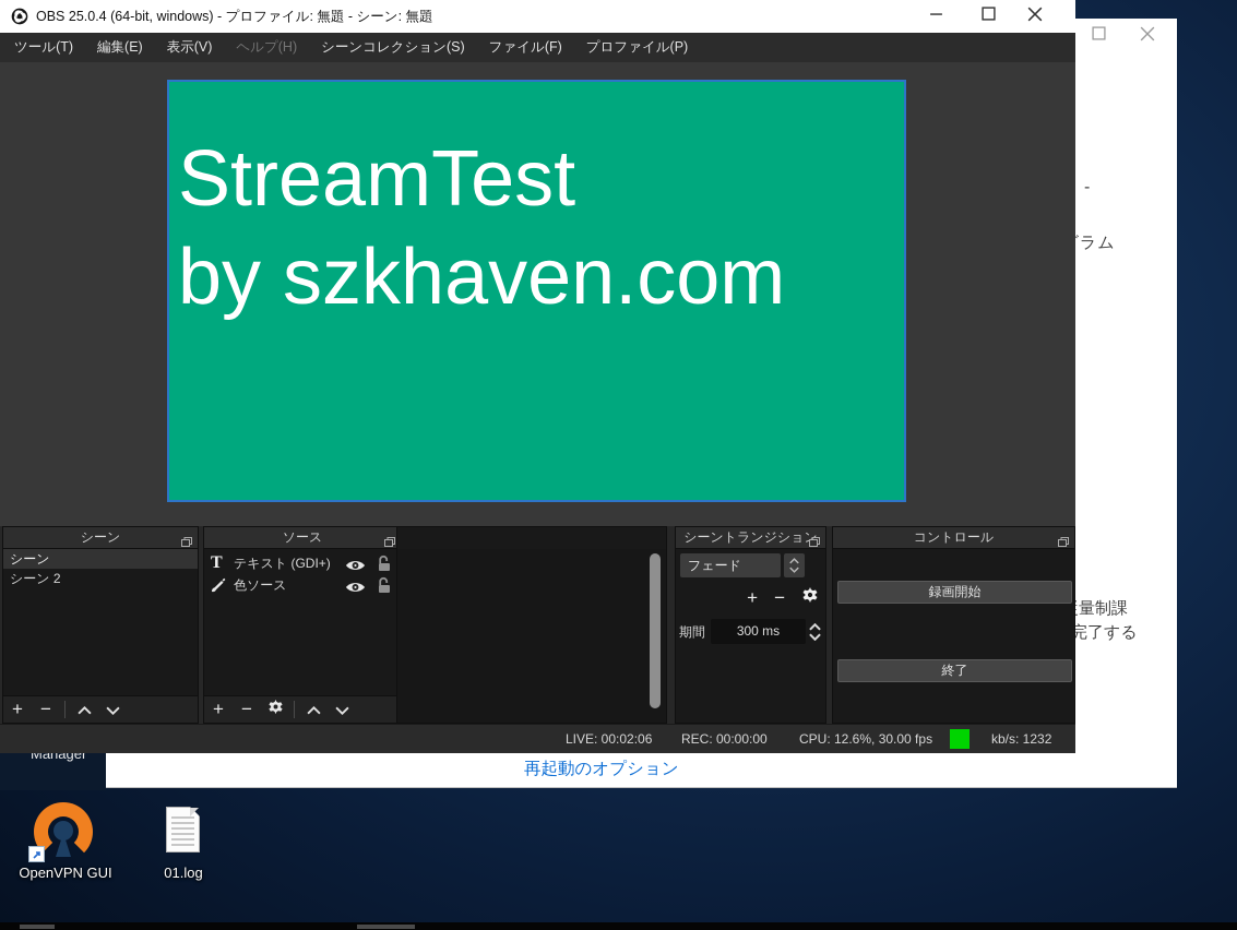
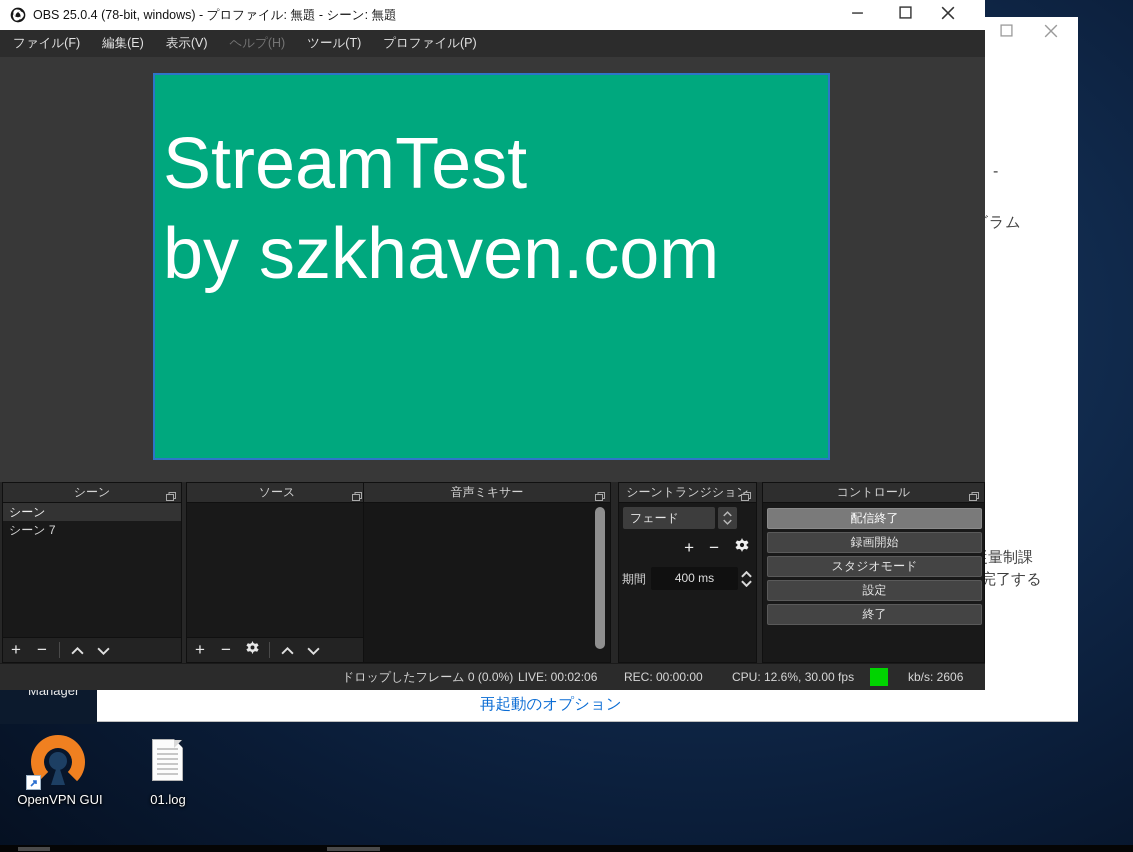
  -
  量制課
  完了する
  再起動のオプション
  Manager
  OpenVPN GUI
  01.log
- OBS 25.0.4 (64-bit, windows) - プロファイル: 無題 - シーン: 無題
+ OBS 25.0.4 (78-bit, windows) - プロファイル: 無題 - シーン: 無題
- ツール(T)
+ ファイル(F)
  編集(E)
  表示(V)
  ヘルプ(H)
- シーンコレクション(S)
- ファイル(F)
+ ツール(T)
  プロファイル(P)
  StreamTest
  by szkhaven.com
  シーン
  シーン
- シーン 2
+ シーン 7
  +
  −
  ソース
- T
- テキスト (GDI+)
- 色ソース
  +
  −
+ 音声ミキサー
  シーントランジション
  フェード
  +
  −
  期間
- 300 ms
+ 400 ms
  コントロール
+ 配信終了
  録画開始
+ スタジオモード
+ 設定
  終了
+ ドロップしたフレーム 0 (0.0%)
  LIVE: 00:02:06
  REC: 00:00:00
  CPU: 12.6%, 30.00 fps
- kb/s: 1232
+ kb/s: 2606
